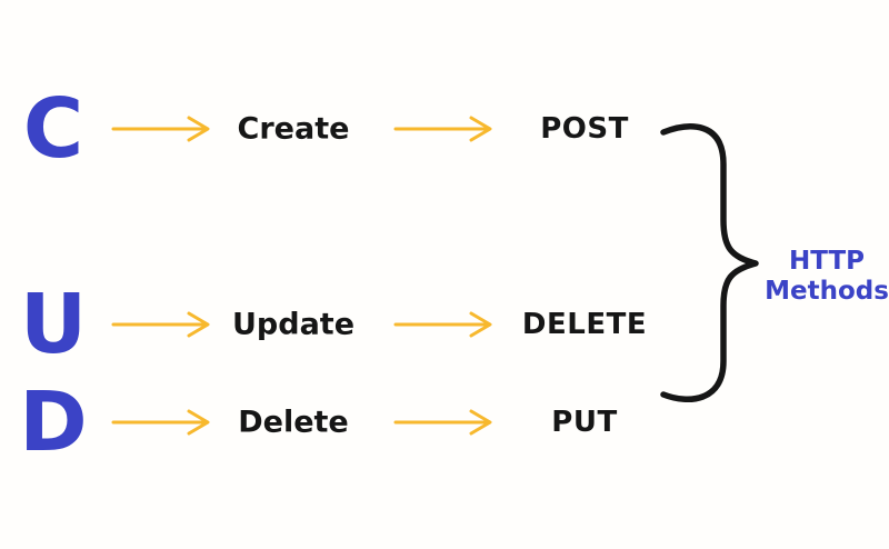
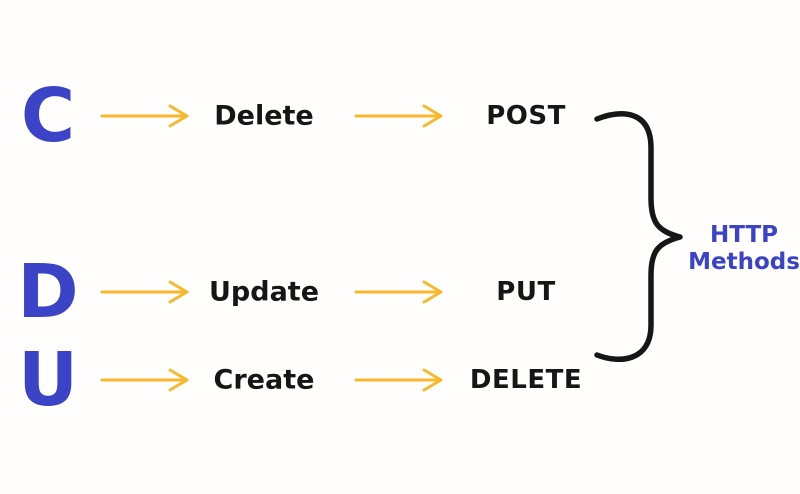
  C
- Create
+ Delete
  POST
- U
+ D
  Update
- DELETE
+ PUT
- D
+ U
- Delete
+ Create
- PUT
+ DELETE
  HTTP
  Methods
